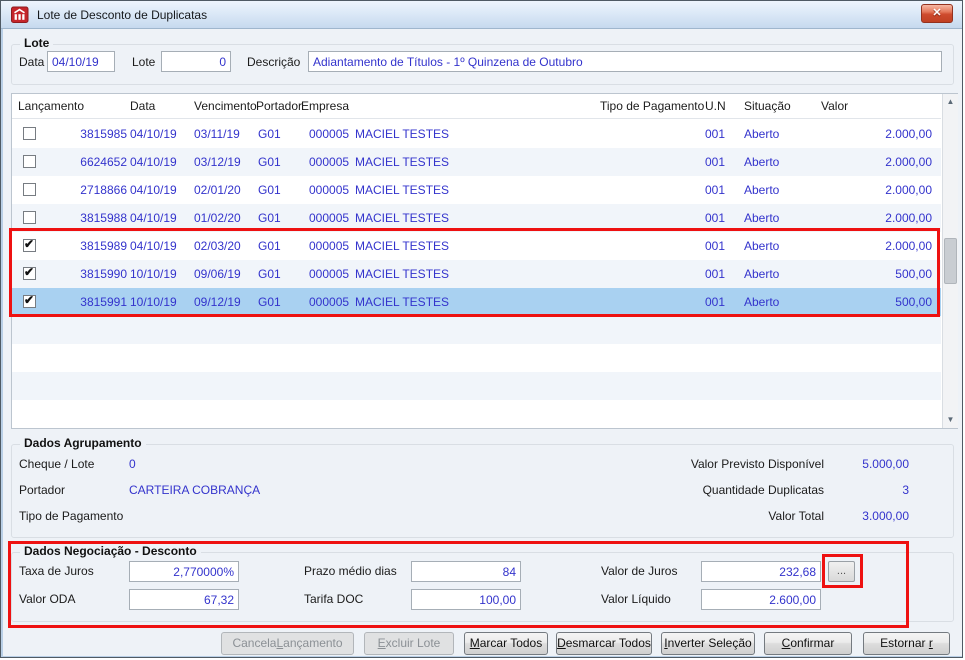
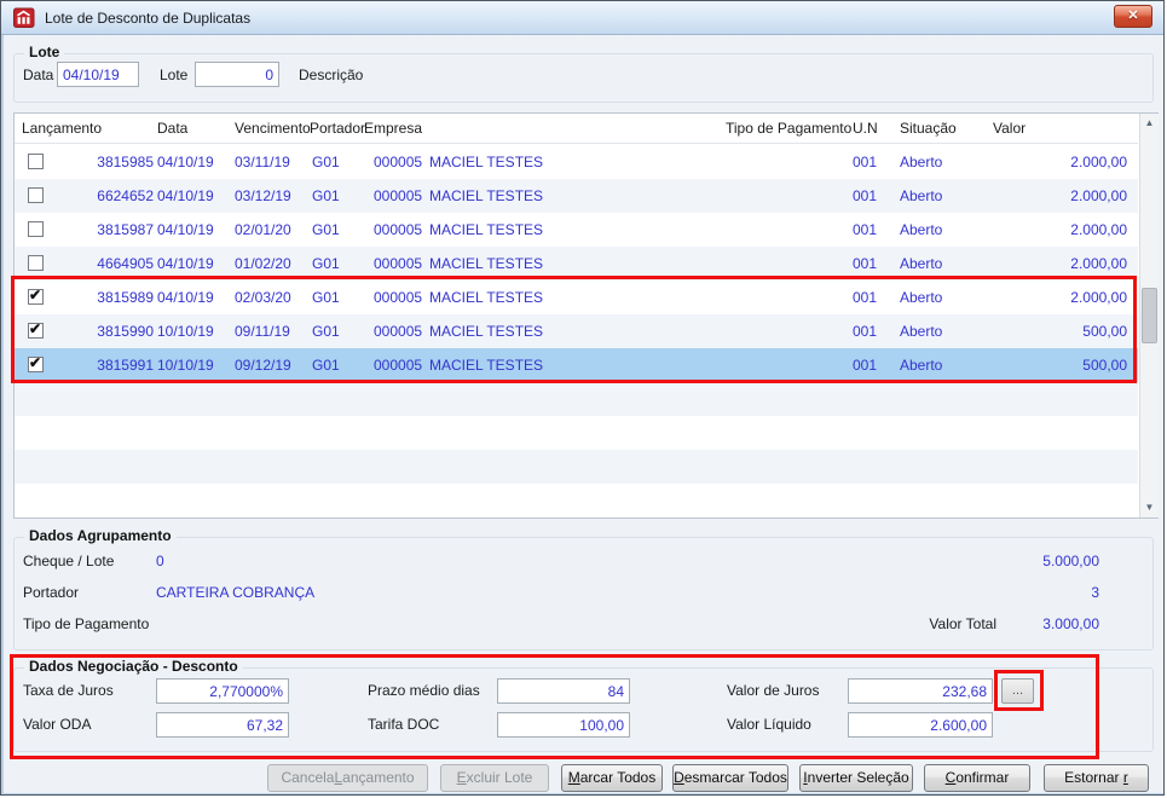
  Lote de Desconto de Duplicatas
  ✕
  Lote
  Data
  04/10/19
  Lote
  0
  Descrição
- Adiantamento de Títulos - 1º Quinzena de Outubro
  Lançamento
  Data
  Vencimento
  Portador
  Empresa
  Tipo de Pagamento
  U.N
  Situação
  Valor
  3815985
  04/10/19
  03/11/19
  G01
  000005
  MACIEL TESTES
  001
  Aberto
  2.000,00
  6624652
  04/10/19
  03/12/19
  G01
  000005
  MACIEL TESTES
  001
  Aberto
  2.000,00
- 2718866
+ 3815987
  04/10/19
  02/01/20
  G01
  000005
  MACIEL TESTES
  001
  Aberto
  2.000,00
- 3815988
+ 4664905
  04/10/19
  01/02/20
  G01
  000005
  MACIEL TESTES
  001
  Aberto
  2.000,00
  ✔
  3815989
  04/10/19
  02/03/20
  G01
  000005
  MACIEL TESTES
  001
  Aberto
  2.000,00
  ✔
  3815990
  10/10/19
- 09/06/19
+ 09/11/19
  G01
  000005
  MACIEL TESTES
  001
  Aberto
  500,00
  ✔
  3815991
  10/10/19
  09/12/19
  G01
  000005
  MACIEL TESTES
  001
  Aberto
  500,00
  ▲
  ▼
  Dados Agrupamento
  Cheque / Lote
  0
  Portador
  CARTEIRA COBRANÇA
  Tipo de Pagamento
- Valor Previsto Disponível
  5.000,00
- Quantidade Duplicatas
  3
  Valor Total
  3.000,00
  Dados Negociação - Desconto
  Taxa de Juros
  2,770000%
  Valor ODA
  67,32
  Prazo médio dias
  84
  Tarifa DOC
  100,00
  Valor de Juros
  232,68
  Valor Líquido
  2.600,00
  ...
  CancelaLançamento
  Excluir Lote
  Marcar Todos
  Desmarcar Todos
  Inverter Seleção
  Confirmar
  Estornar r
